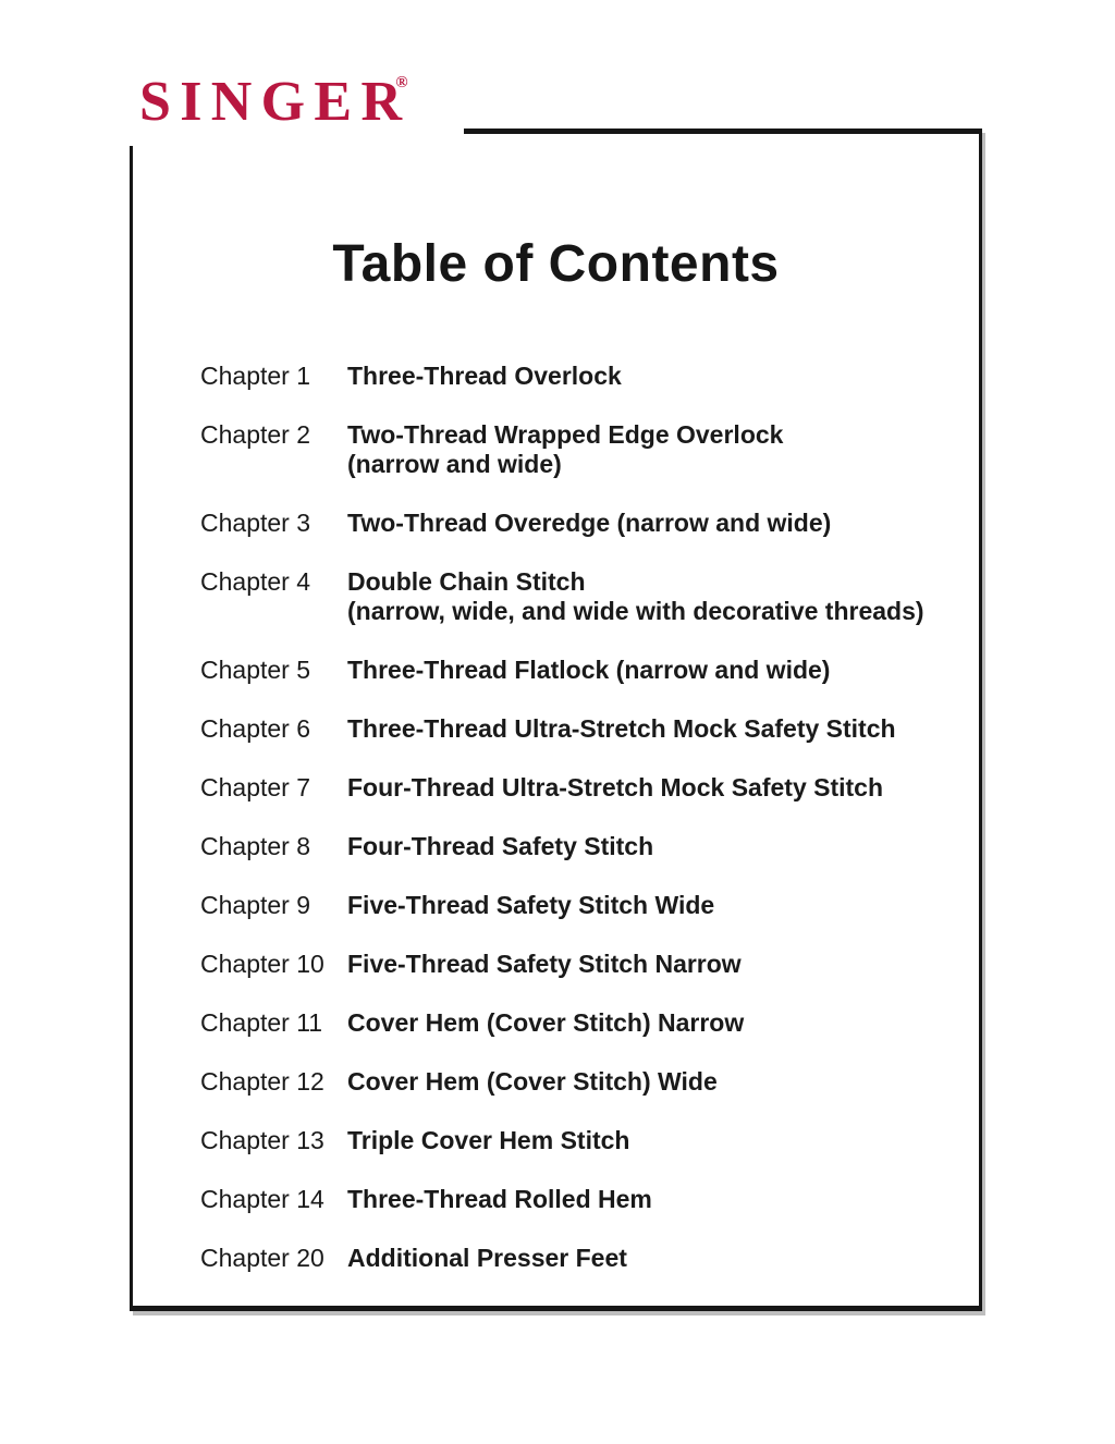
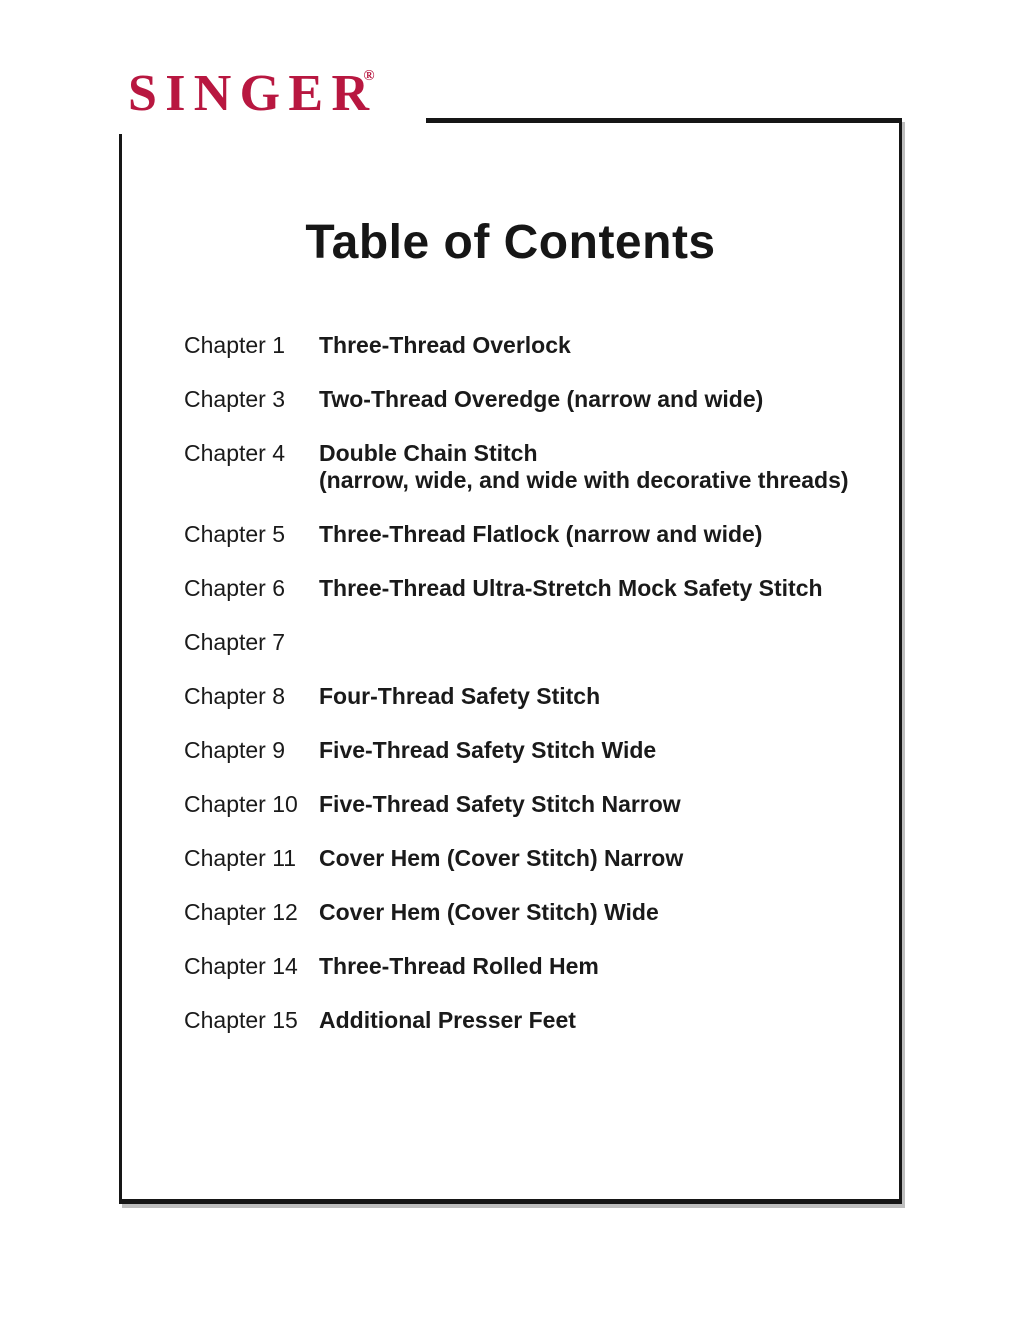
  SINGER®
  Table of Contents
  Chapter 1
  Three-Thread Overlock
- Chapter 2
- Two-Thread Wrapped Edge Overlock
- (narrow and wide)
  Chapter 3
  Two-Thread Overedge (narrow and wide)
  Chapter 4
  Double Chain Stitch
  (narrow, wide, and wide with decorative threads)
  Chapter 5
  Three-Thread Flatlock (narrow and wide)
  Chapter 6
  Three-Thread Ultra-Stretch Mock Safety Stitch
  Chapter 7
- Four-Thread Ultra-Stretch Mock Safety Stitch
  Chapter 8
  Four-Thread Safety Stitch
  Chapter 9
  Five-Thread Safety Stitch Wide
  Chapter 10
  Five-Thread Safety Stitch Narrow
  Chapter 11
  Cover Hem (Cover Stitch) Narrow
  Chapter 12
  Cover Hem (Cover Stitch) Wide
- Chapter 13
- Triple Cover Hem Stitch
  Chapter 14
  Three-Thread Rolled Hem
- Chapter 20
+ Chapter 15
  Additional Presser Feet
